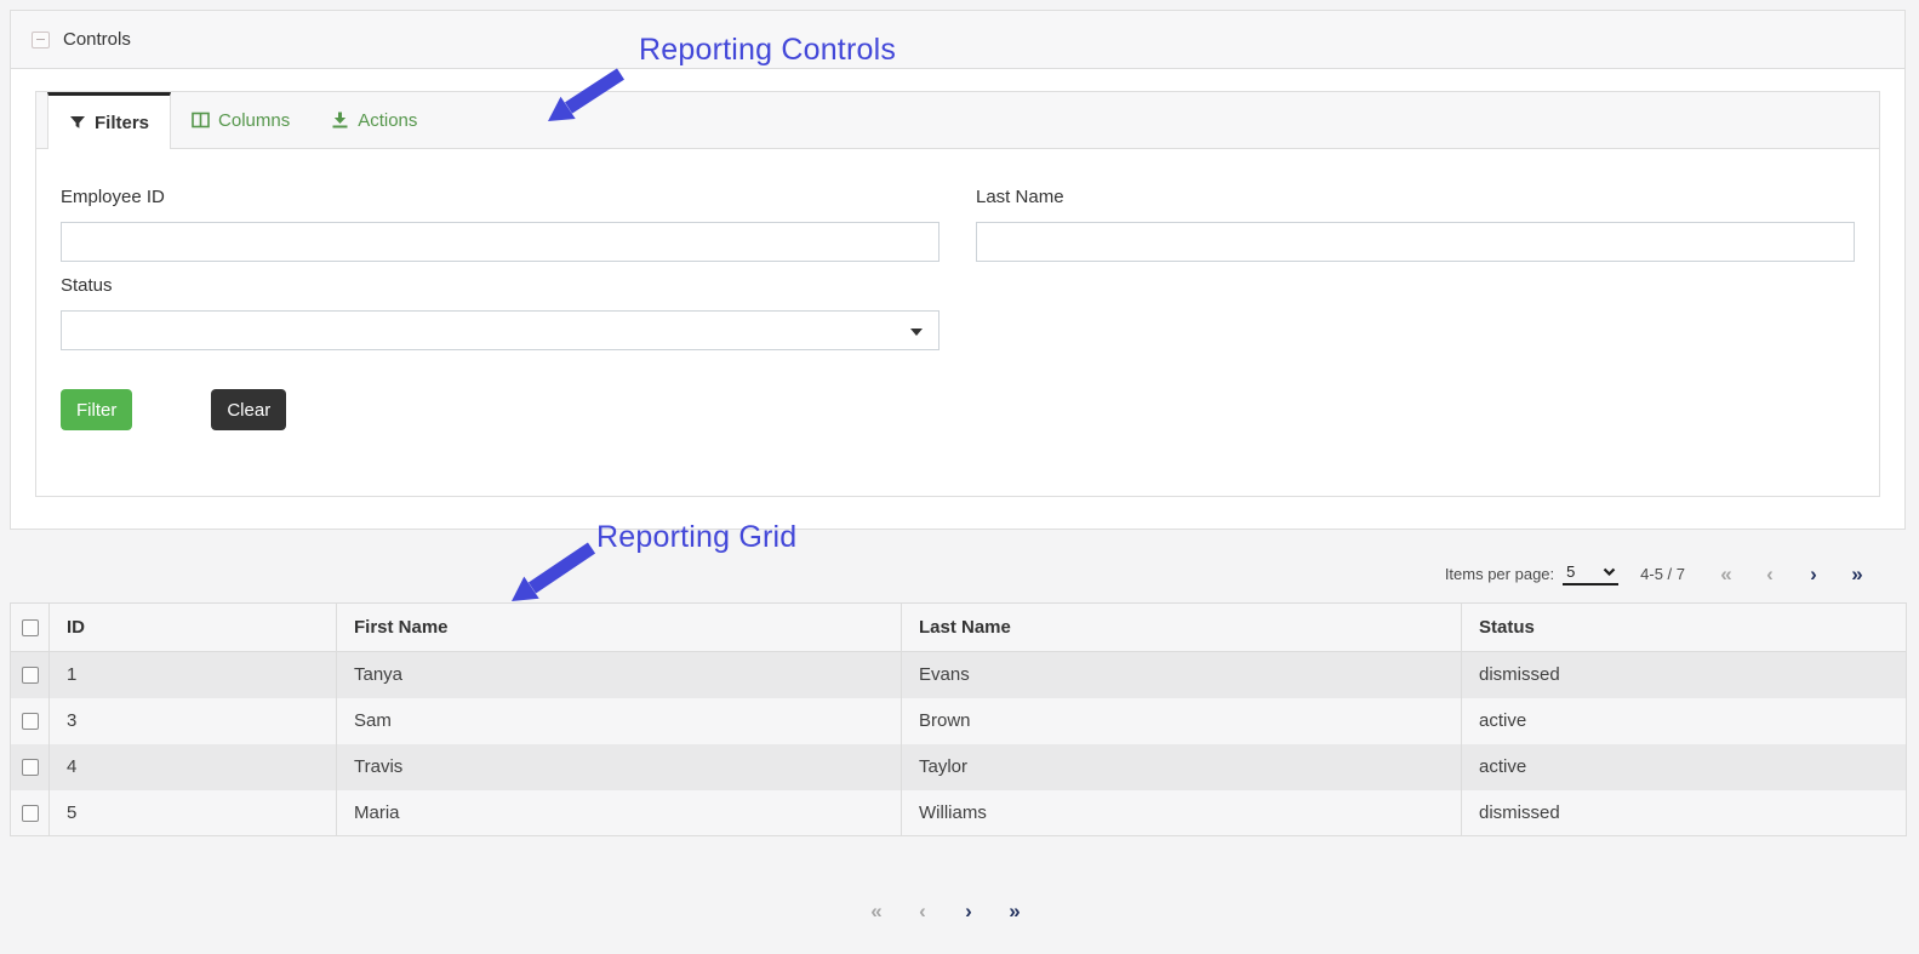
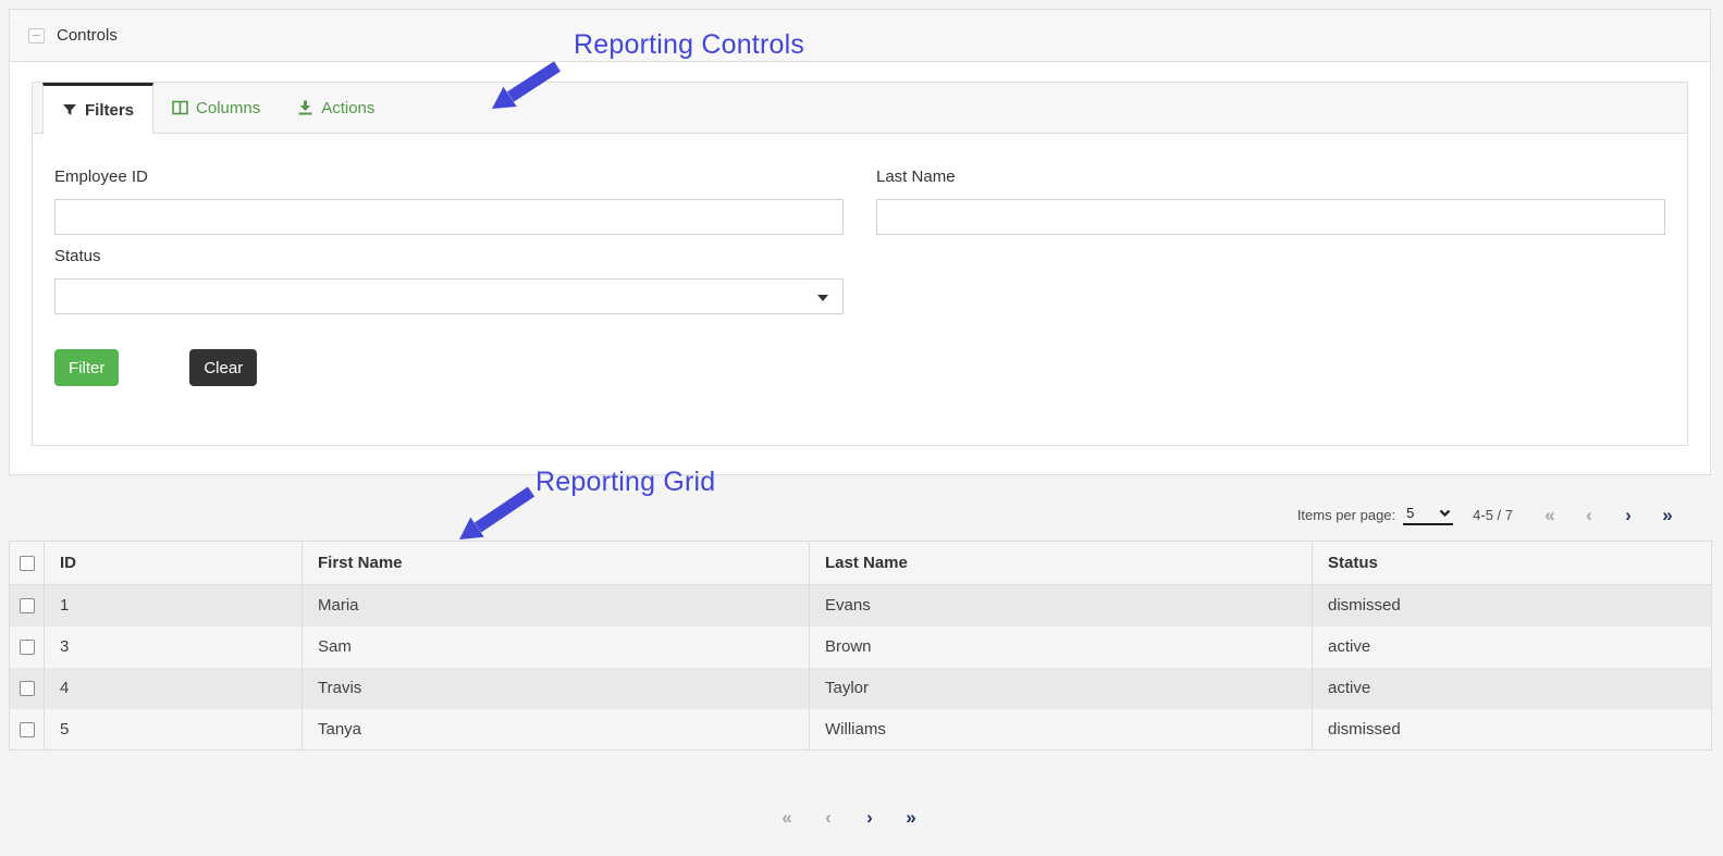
  Controls
  Filters
  Columns
  Actions
  Employee ID
  Last Name
  Status
  Filter
  Clear
  Reporting Controls
  Reporting Grid
  Items per page:
  5
  4-5 / 7
  «
  ‹
  ›
  »
  	ID	First Name	Last Name	Status
- 	1	Tanya	Evans	dismissed
+ 	1	Maria	Evans	dismissed
  	3	Sam	Brown	active
  	4	Travis	Taylor	active
- 	5	Maria	Williams	dismissed
+ 	5	Tanya	Williams	dismissed
  «
  ‹
  ›
  »
